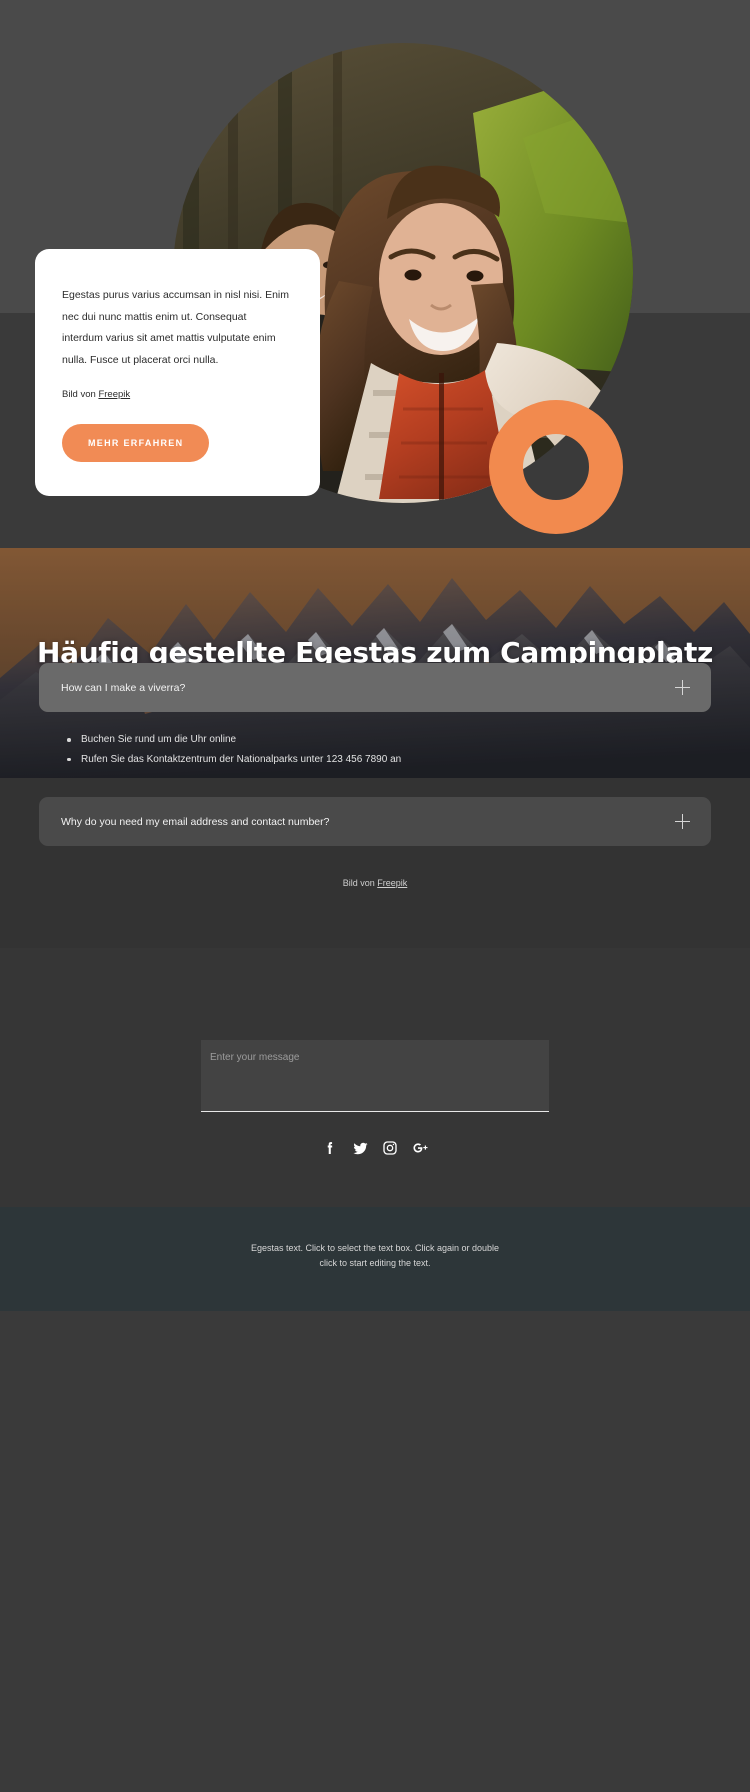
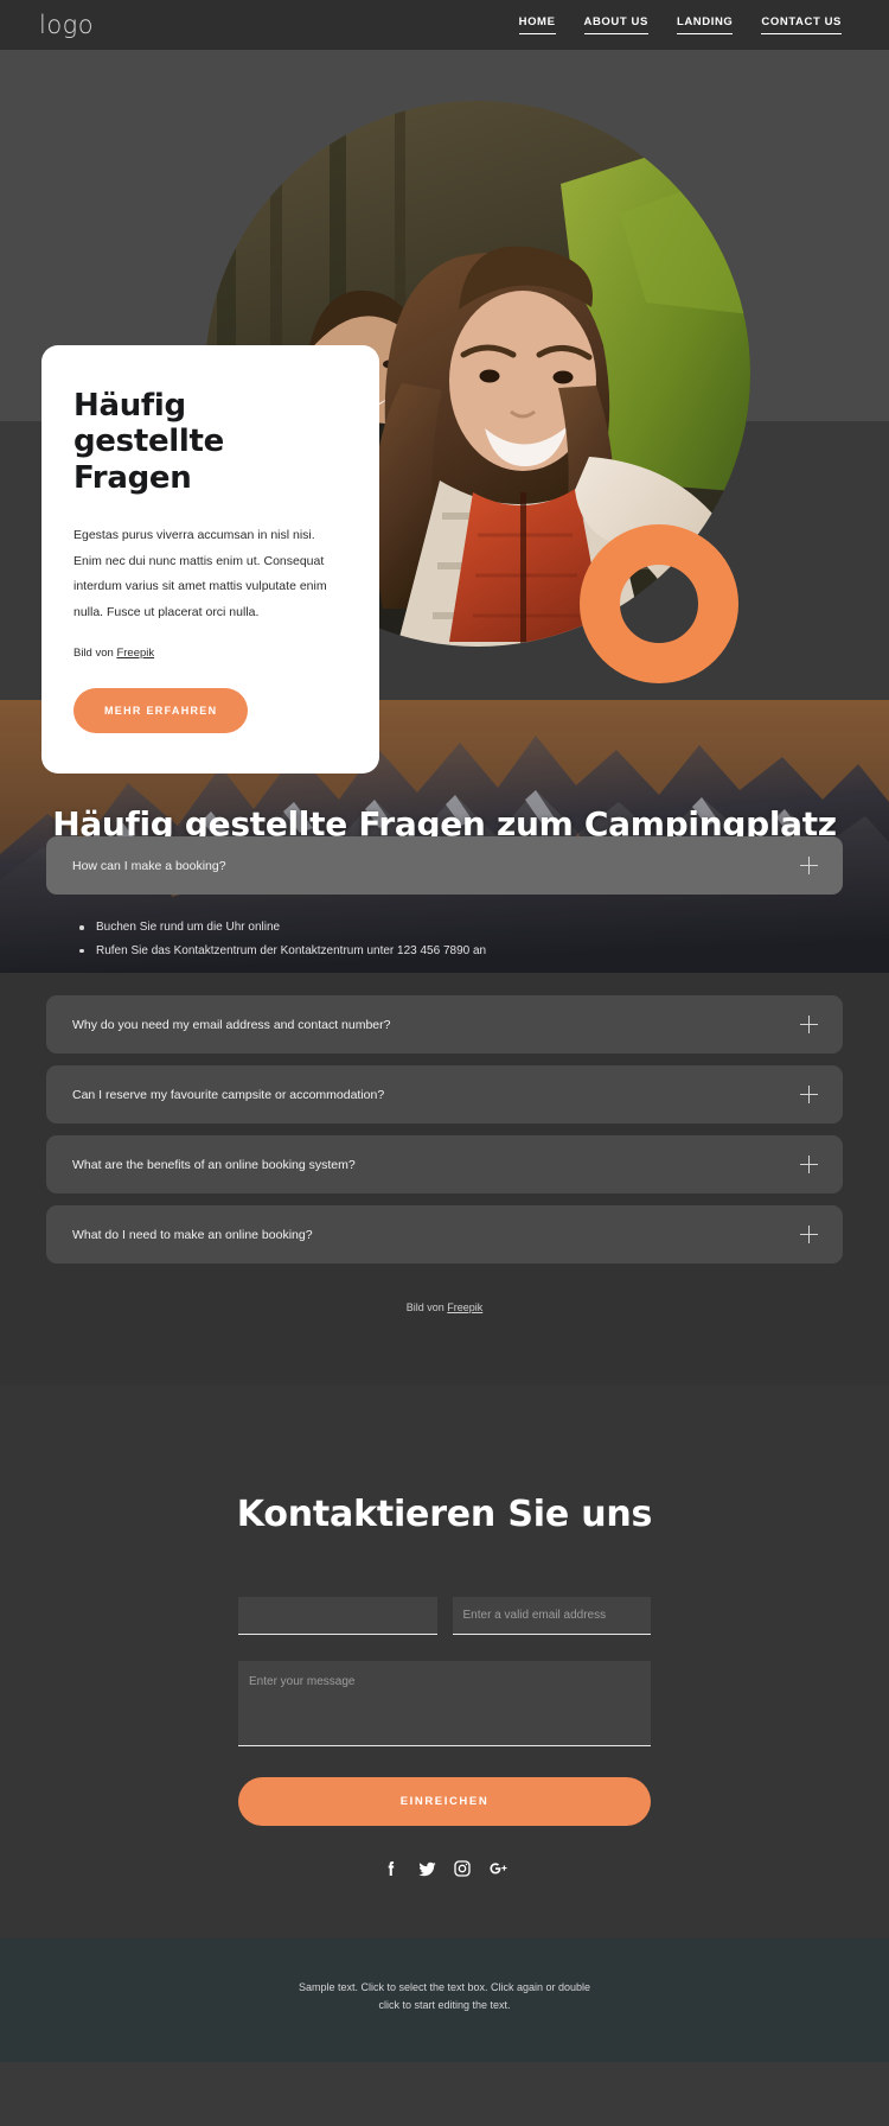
+ logo
+ HOME
+ ABOUT US
+ LANDING
+ CONTACT US
+ Häufig gestellte Fragen
- Egestas purus varius accumsan in nisl nisi. Enim nec dui nunc mattis enim ut. Consequat interdum varius sit amet mattis vulputate enim nulla. Fusce ut placerat orci nulla.
+ Egestas purus viverra accumsan in nisl nisi. Enim nec dui nunc mattis enim ut. Consequat interdum varius sit amet mattis vulputate enim nulla. Fusce ut placerat orci nulla.
  Bild von Freepik
  MEHR ERFAHREN
- Häufig gestellte Egestas zum Campingplatz
+ Häufig gestellte Fragen zum Campingplatz
- How can I make a viverra?
+ How can I make a booking?
  Buchen Sie rund um die Uhr online
- Rufen Sie das Kontaktzentrum der Nationalparks unter 123 456 7890 an
+ Rufen Sie das Kontaktzentrum der Kontaktzentrum unter 123 456 7890 an
  Why do you need my email address and contact number?
+ Can I reserve my favourite campsite or accommodation?
+ What are the benefits of an online booking system?
+ What do I need to make an online booking?
  Bild von Freepik
+ Kontaktieren Sie uns
+ Enter a valid email address
  Enter your message
+ EINREICHEN
- Egestas text. Click to select the text box. Click again or double click to start editing the text.
+ Sample text. Click to select the text box. Click again or double click to start editing the text.
